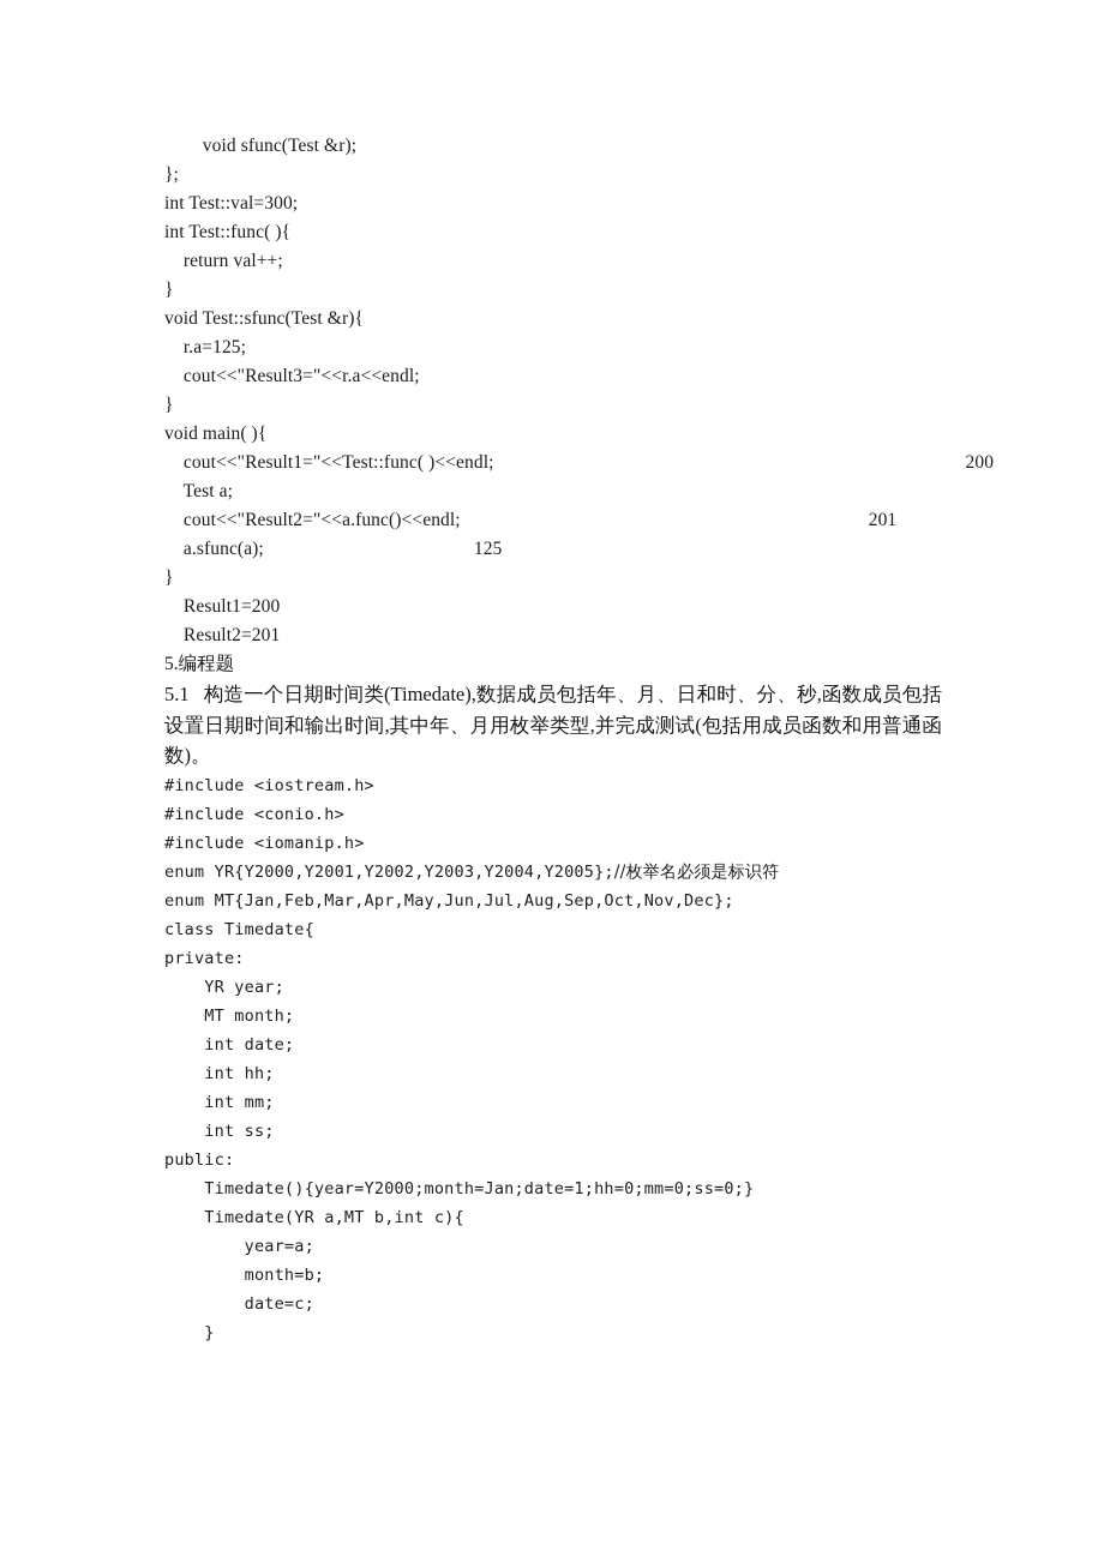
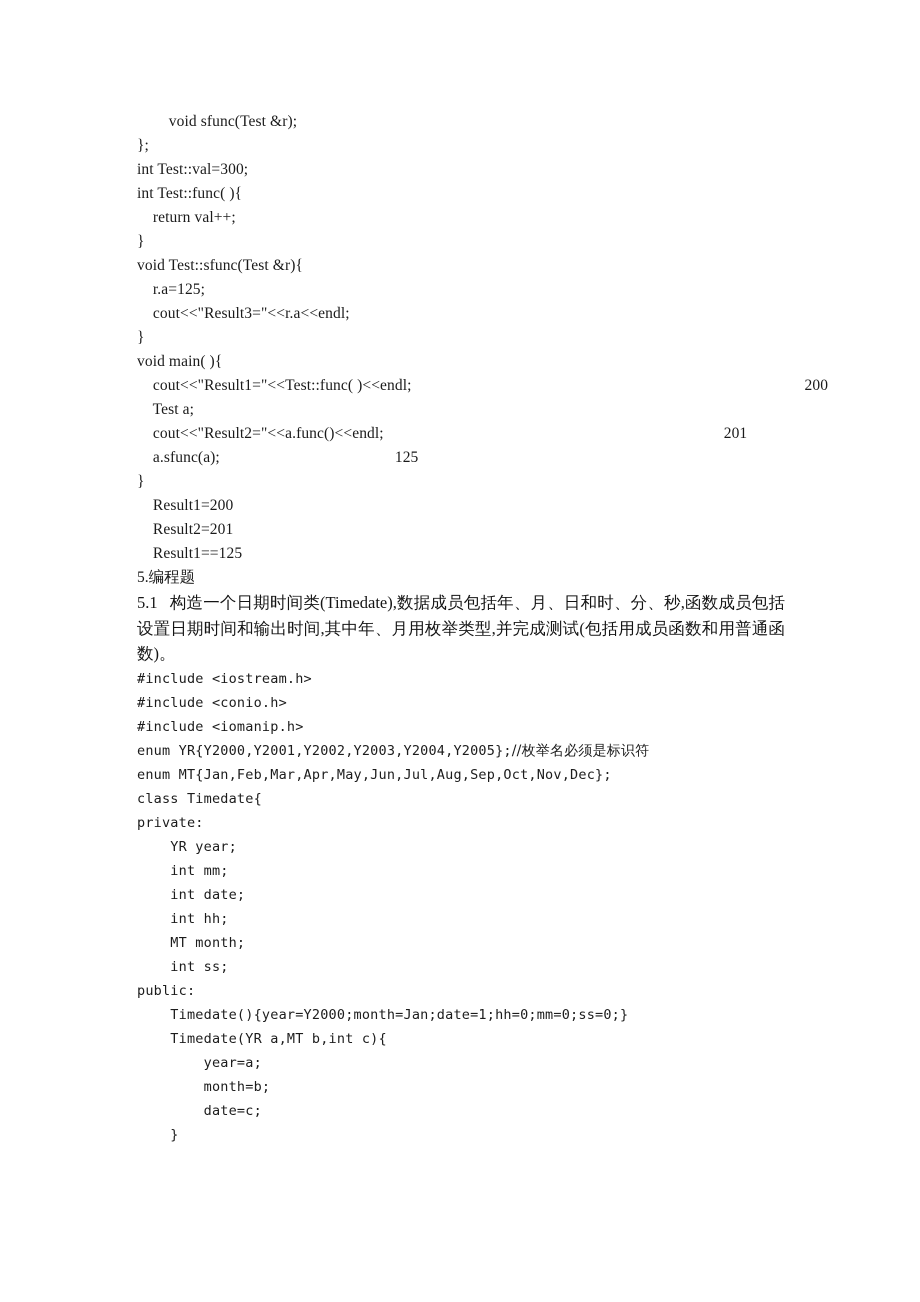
  void sfunc(Test &r);
  };
  int Test::val=300;
  int Test::func( ){
  return val++;
  }
  void Test::sfunc(Test &r){
  r.a=125;
  cout<<"Result3="<<r.a<<endl;
  }
  void main( ){
  cout<<"Result1="<<Test::func( )<<endl; 200
  Test a;
  cout<<"Result2="<<a.func()<<endl; 201
  a.sfunc(a); 125
  }
  Result1=200
  Result2=201
+ Result1==125
  5.编程题
  5.1 构造一个日期时间类(Timedate),数据成员包括年、月、日和时、分、秒,函数成员包括设置日期时间和输出时间,其中年、月用枚举类型,并完成测试(包括用成员函数和用普通函数)。
  #include <iostream.h>
  #include <conio.h>
  #include <iomanip.h>
  enum YR{Y2000,Y2001,Y2002,Y2003,Y2004,Y2005};//枚举名必须是标识符
  enum MT{Jan,Feb,Mar,Apr,May,Jun,Jul,Aug,Sep,Oct,Nov,Dec};
  class Timedate{
  private:
  YR year;
- MT month;
+ int mm;
  int date;
  int hh;
- int mm;
+ MT month;
  int ss;
  public:
  Timedate(){year=Y2000;month=Jan;date=1;hh=0;mm=0;ss=0;}
  Timedate(YR a,MT b,int c){
  year=a;
  month=b;
  date=c;
  }
